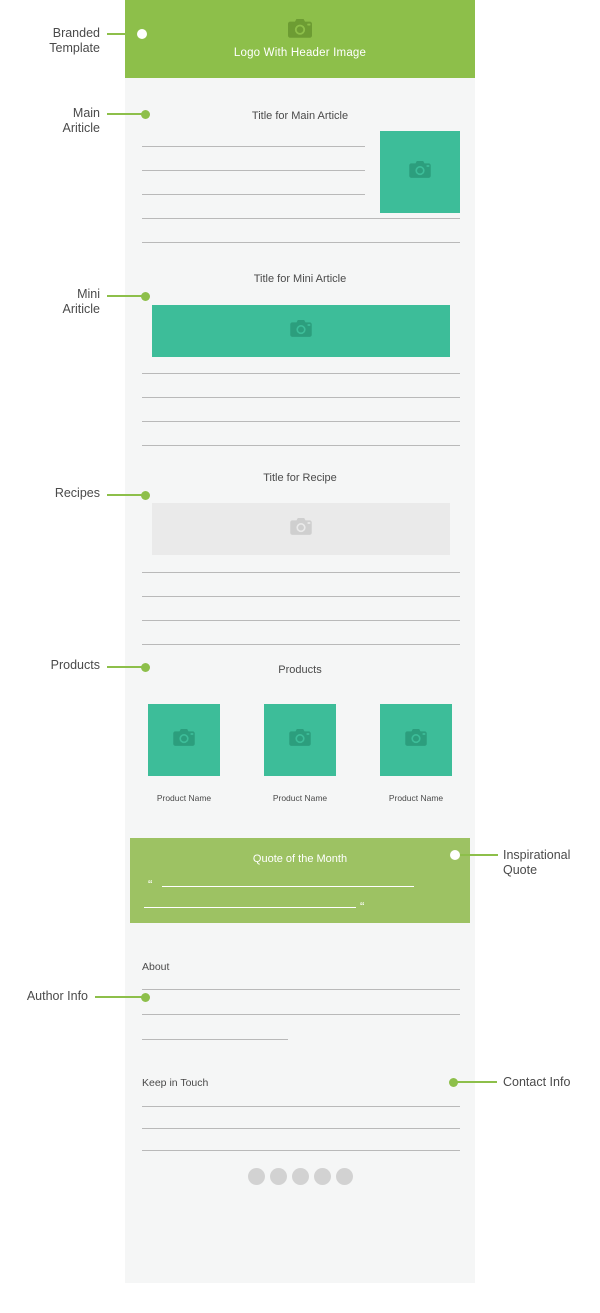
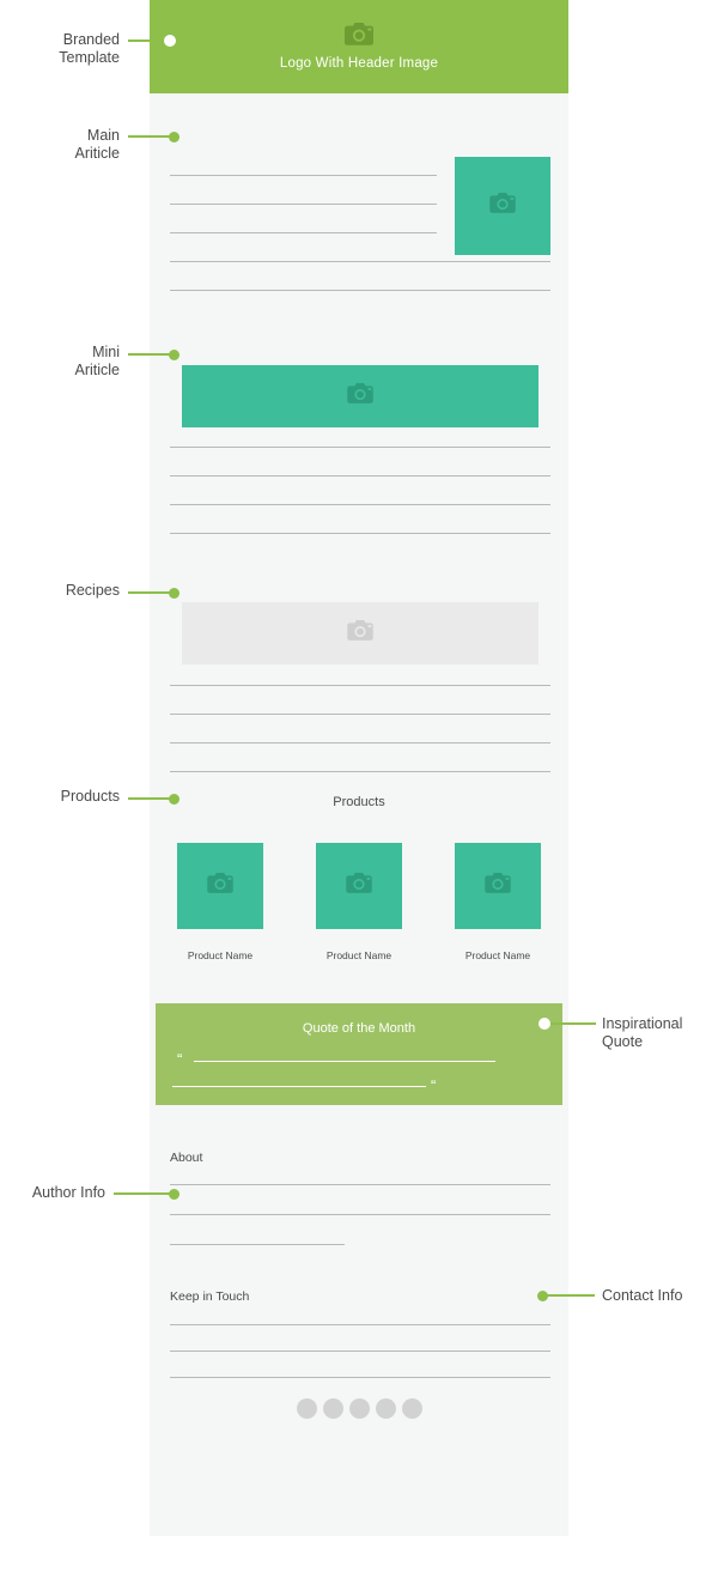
  Logo With Header Image
- Title for Main Article
- Title for Mini Article
- Title for Recipe
  Products
  Product Name
  Product Name
  Product Name
  Quote of the Month
  “
  “
  About
  Keep in Touch
  Branded
  Template
  Main
  Ariticle
  Mini
  Ariticle
  Recipes
  Products
  Inspirational
  Quote
  Author Info
  Contact Info
